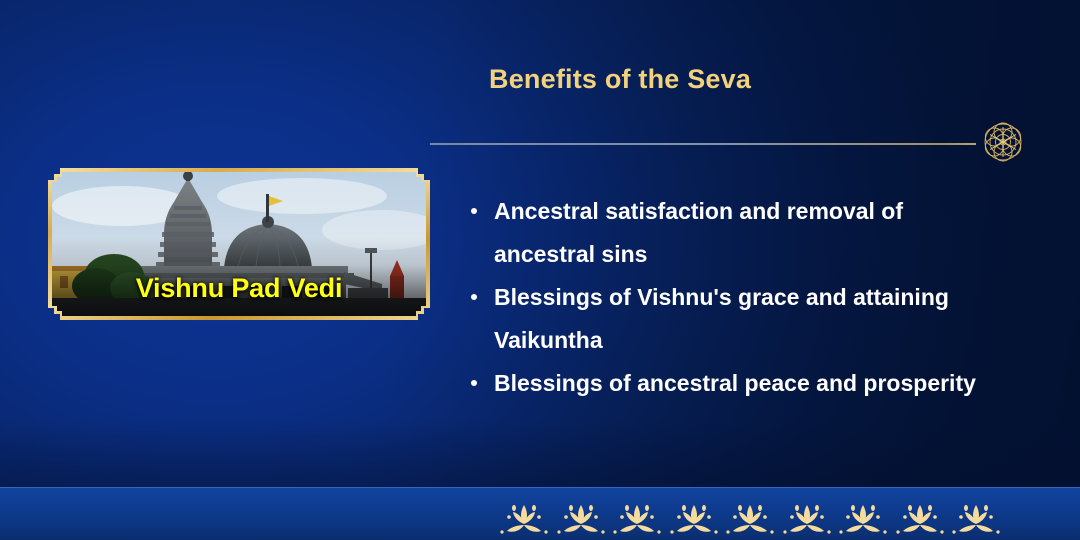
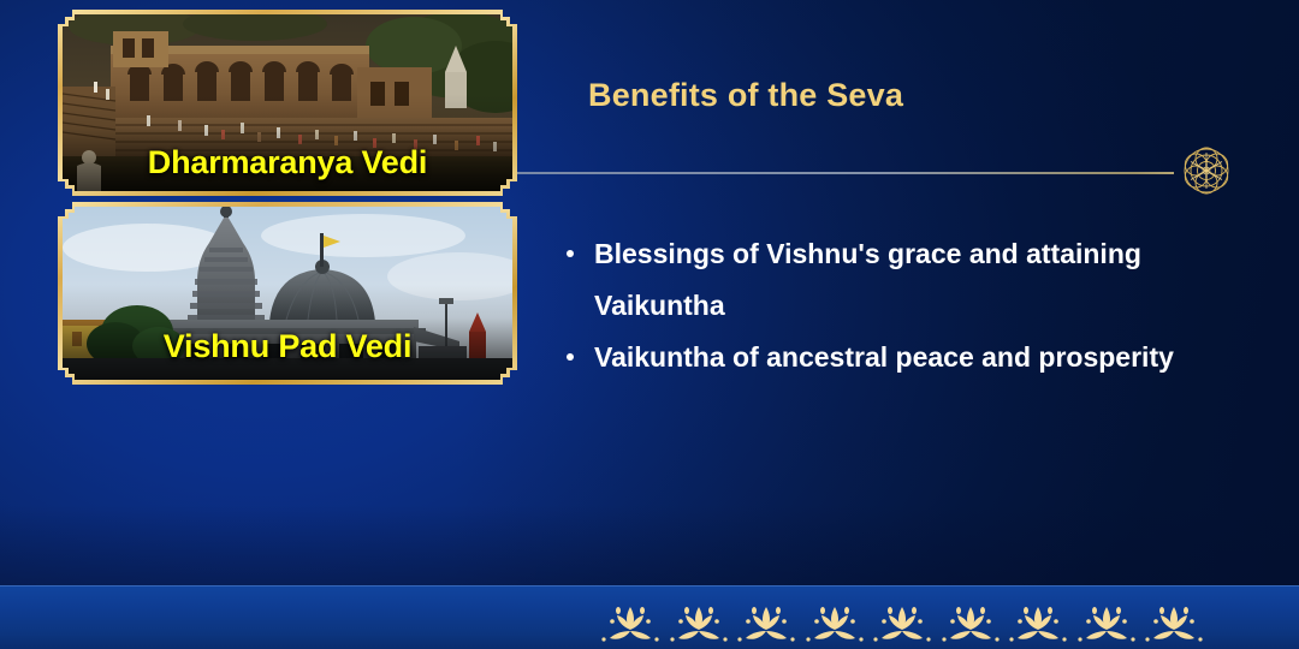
+ Dharmaranya Vedi
  Vishnu Pad Vedi
  Benefits of the Seva
- Ancestral satisfaction and removal of ancestral sins
  Blessings of Vishnu's grace and attaining Vaikuntha
- Blessings of ancestral peace and prosperity
+ Vaikuntha of ancestral peace and prosperity
